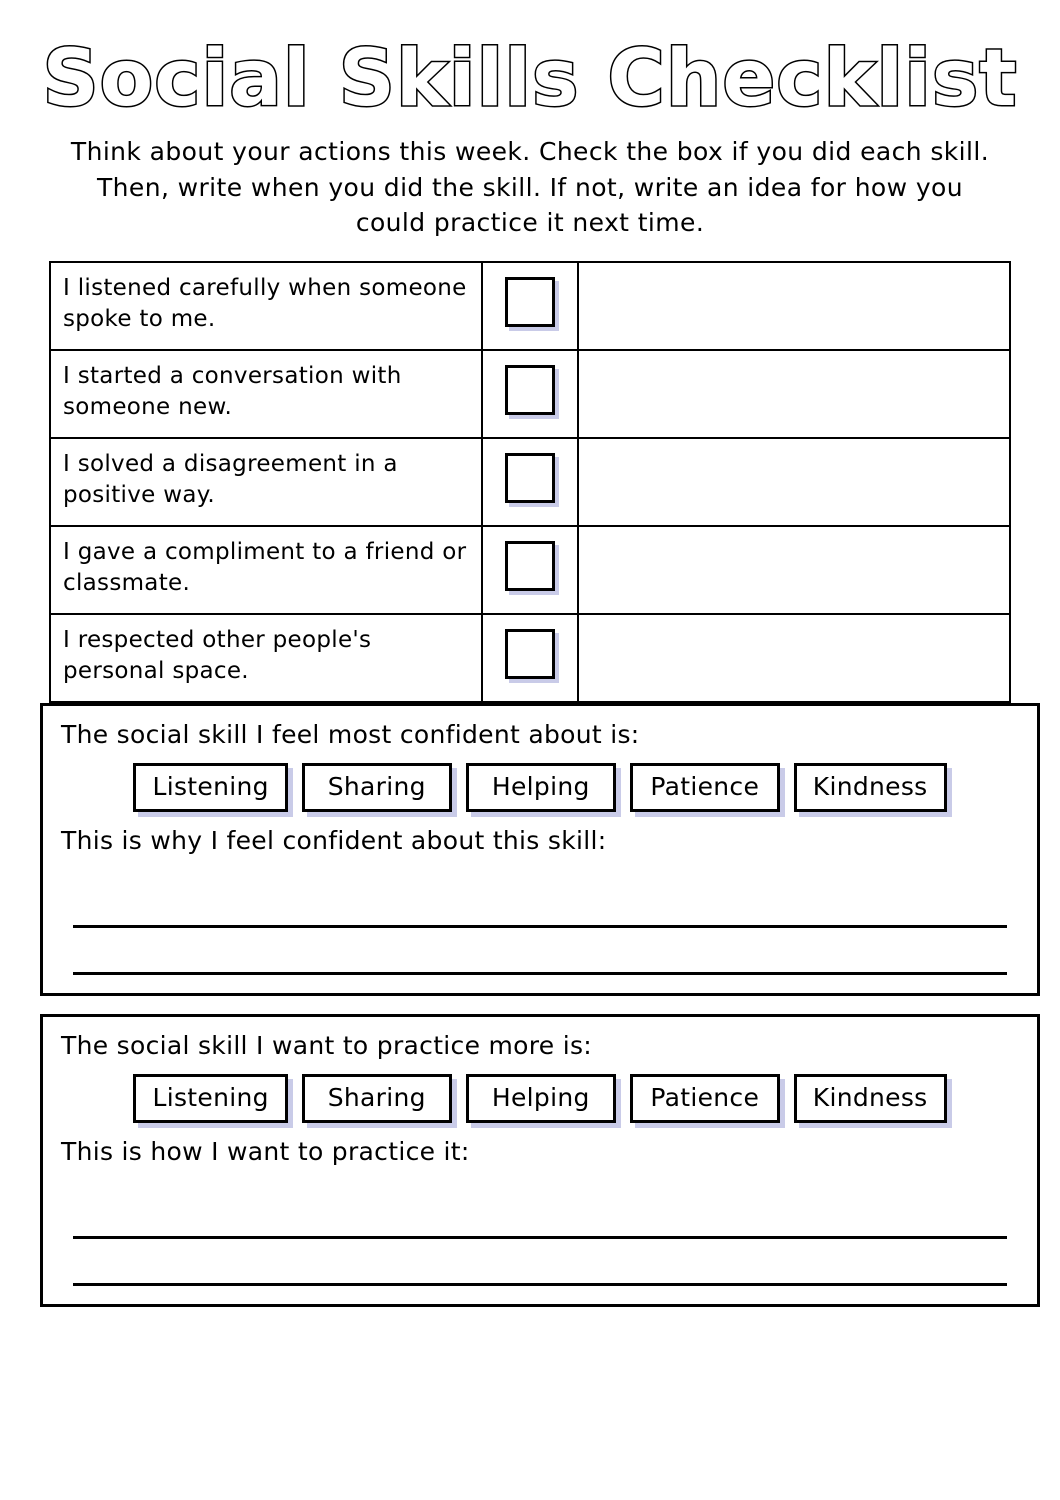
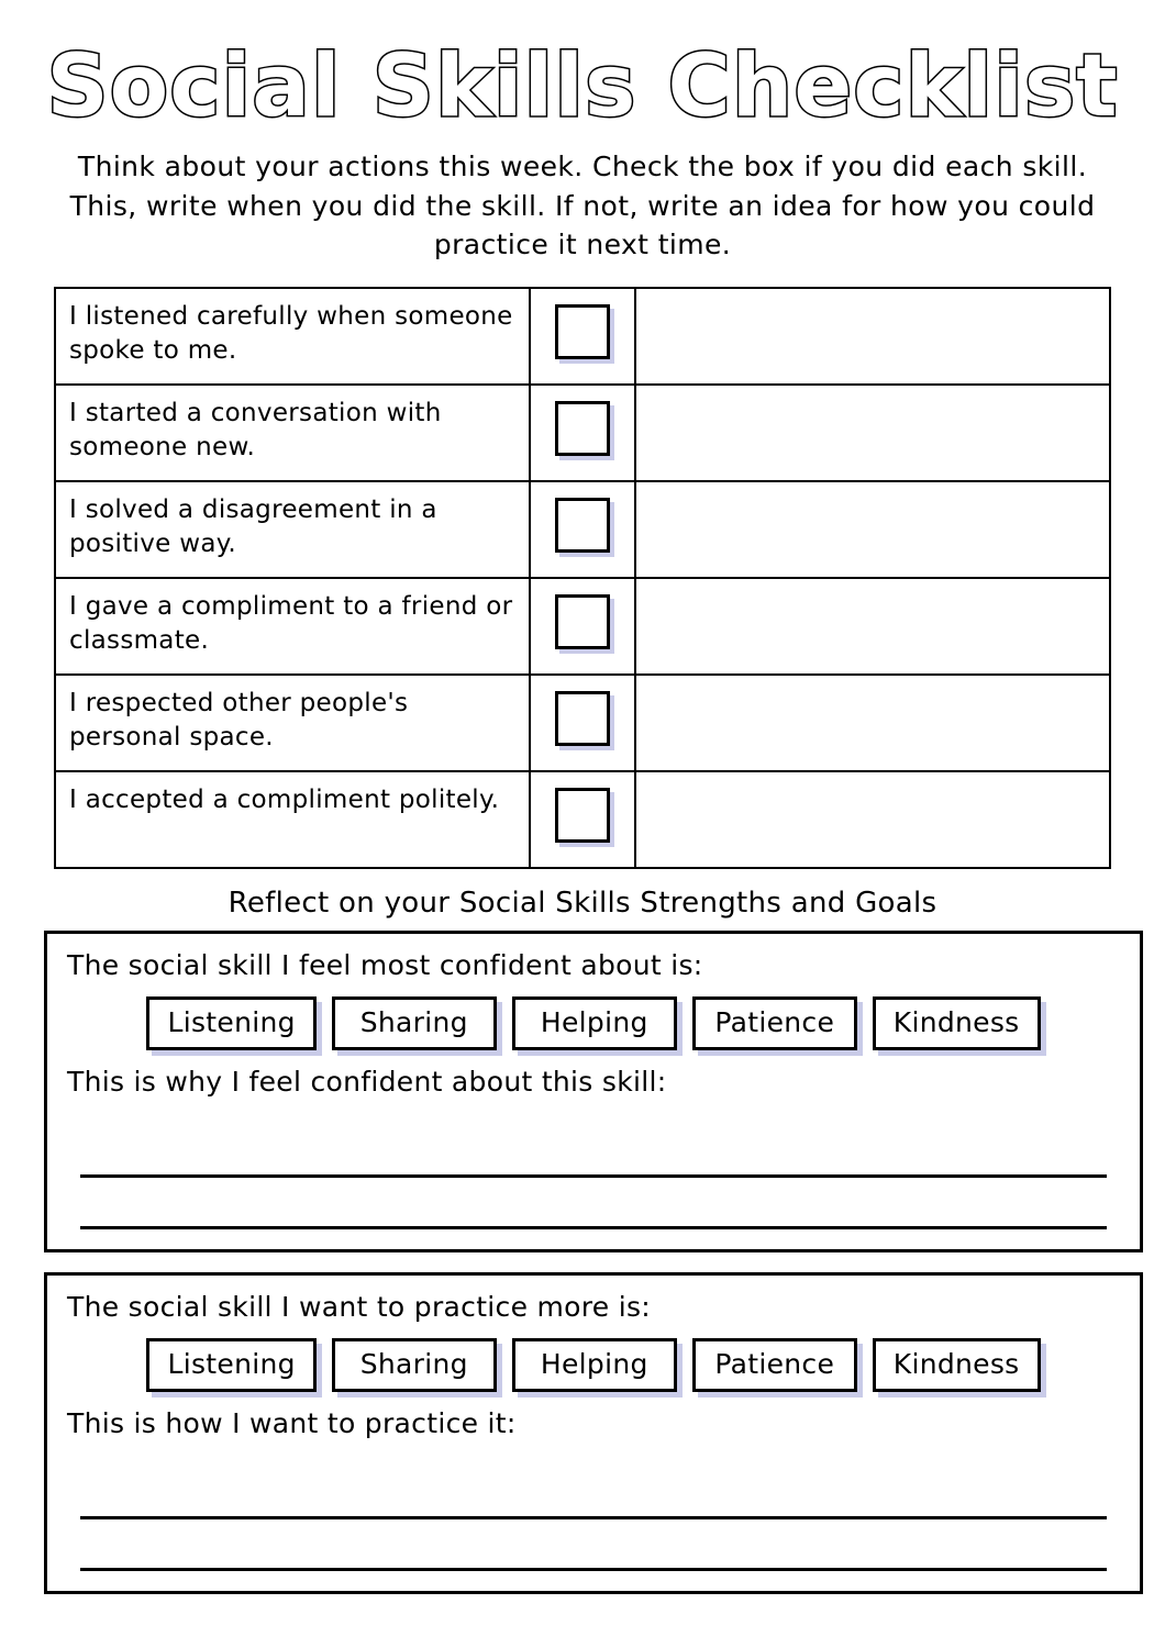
  Social Skills Checklist
- Think about your actions this week. Check the box if you did each skill. Then, write when you did the skill. If not, write an idea for how you could practice it next time.
+ Think about your actions this week. Check the box if you did each skill. This, write when you did the skill. If not, write an idea for how you could practice it next time.
  I listened carefully when someone spoke to me.
  I started a conversation with someone new.
  I solved a disagreement in a positive way.
  I gave a compliment to a friend or classmate.
  I respected other people's personal space.
+ I accepted a compliment politely.
+ Reflect on your Social Skills Strengths and Goals
  The social skill I feel most confident about is:
  Listening
  Sharing
  Helping
  Patience
  Kindness
  This is why I feel confident about this skill:
  The social skill I want to practice more is:
  Listening
  Sharing
  Helping
  Patience
  Kindness
  This is how I want to practice it:
